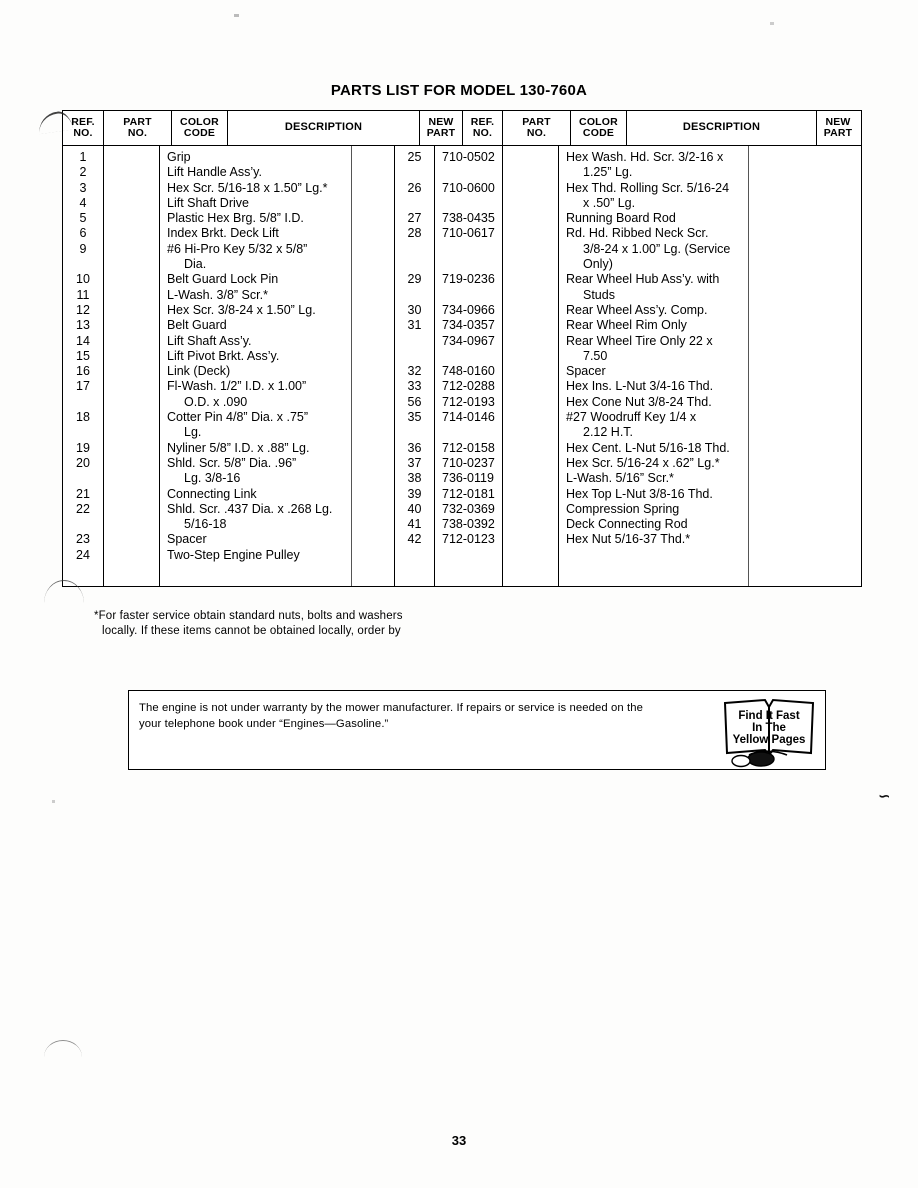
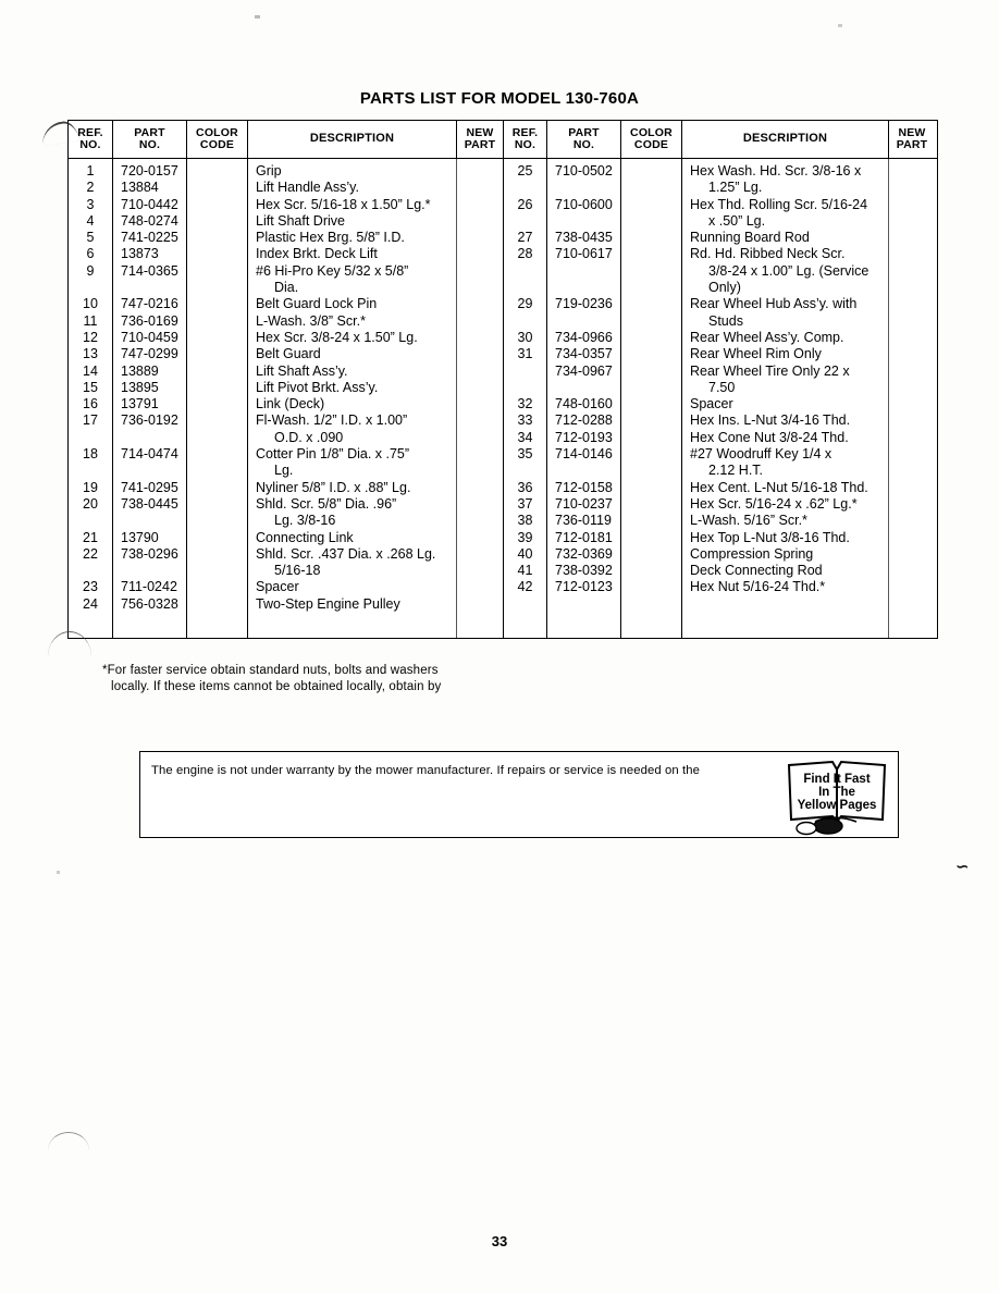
  PARTS LIST FOR MODEL 130-760A
  REF.
  NO.
  PART
  NO.
  COLOR
  CODE
  DESCRIPTION
  NEW
  PART
  REF.
  NO.
  PART
  NO.
  COLOR
  CODE
  DESCRIPTION
  NEW
  PART
  1
  2
  3
  4
  5
  6
  9
  10
  11
  12
  13
  14
  15
  16
  17
  18
  19
  20
  21
  22
  23
  24
+ 720-0157
+ 13884
+ 710-0442
+ 748-0274
+ 741-0225
+ 13873
+ 714-0365
+ 747-0216
+ 736-0169
+ 710-0459
+ 747-0299
+ 13889
+ 13895
+ 13791
+ 736-0192
+ 714-0474
+ 741-0295
+ 738-0445
+ 13790
+ 738-0296
+ 711-0242
+ 756-0328
  Grip
  Lift Handle Ass’y.
  Hex Scr. 5/16-18 x 1.50” Lg.*
  Lift Shaft Drive
  Plastic Hex Brg. 5/8” I.D.
  Index Brkt. Deck Lift
  #6 Hi-Pro Key 5/32 x 5/8”
  Dia.
  Belt Guard Lock Pin
  L-Wash. 3/8” Scr.*
  Hex Scr. 3/8-24 x 1.50” Lg.
  Belt Guard
  Lift Shaft Ass’y.
  Lift Pivot Brkt. Ass’y.
  Link (Deck)
  Fl-Wash. 1/2” I.D. x 1.00”
  O.D. x .090
- Cotter Pin 4/8” Dia. x .75”
+ Cotter Pin 1/8” Dia. x .75”
  Lg.
  Nyliner 5/8” I.D. x .88” Lg.
  Shld. Scr. 5/8” Dia. .96”
  Lg. 3/8-16
  Connecting Link
  Shld. Scr. .437 Dia. x .268 Lg.
  5/16-18
  Spacer
  Two-Step Engine Pulley
  25
  26
  27
  28
  29
  30
  31
  32
  33
- 56
+ 34
  35
  36
  37
  38
  39
  40
  41
  42
  710-0502
  710-0600
  738-0435
  710-0617
  719-0236
  734-0966
  734-0357
  734-0967
  748-0160
  712-0288
  712-0193
  714-0146
  712-0158
  710-0237
  736-0119
  712-0181
  732-0369
  738-0392
  712-0123
- Hex Wash. Hd. Scr. 3/2-16 x
+ Hex Wash. Hd. Scr. 3/8-16 x
  1.25” Lg.
  Hex Thd. Rolling Scr. 5/16-24
  x .50” Lg.
  Running Board Rod
  Rd. Hd. Ribbed Neck Scr.
  3/8-24 x 1.00” Lg. (Service
  Only)
  Rear Wheel Hub Ass’y. with
  Studs
  Rear Wheel Ass’y. Comp.
  Rear Wheel Rim Only
  Rear Wheel Tire Only 22 x
  7.50
  Spacer
  Hex Ins. L-Nut 3/4-16 Thd.
  Hex Cone Nut 3/8-24 Thd.
  #27 Woodruff Key 1/4 x
  2.12 H.T.
  Hex Cent. L-Nut 5/16-18 Thd.
  Hex Scr. 5/16-24 x .62” Lg.*
  L-Wash. 5/16” Scr.*
  Hex Top L-Nut 3/8-16 Thd.
  Compression Spring
  Deck Connecting Rod
- Hex Nut 5/16-37 Thd.*
+ Hex Nut 5/16-24 Thd.*
  *For faster service obtain standard nuts, bolts and washers
- locally. If these items cannot be obtained locally, order by
+ locally. If these items cannot be obtained locally, obtain by
  The engine is not under warranty by the mower manufacturer. If repairs or service is needed on the
- your telephone book under “Engines—Gasoline.”
  Find It Fast
  In The
  Yellow Pages
  ∽
  33
